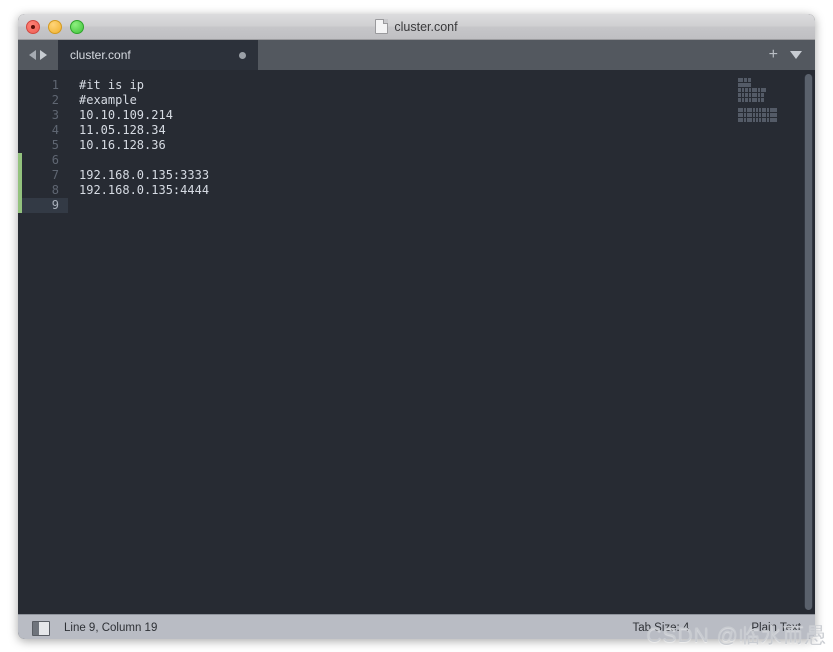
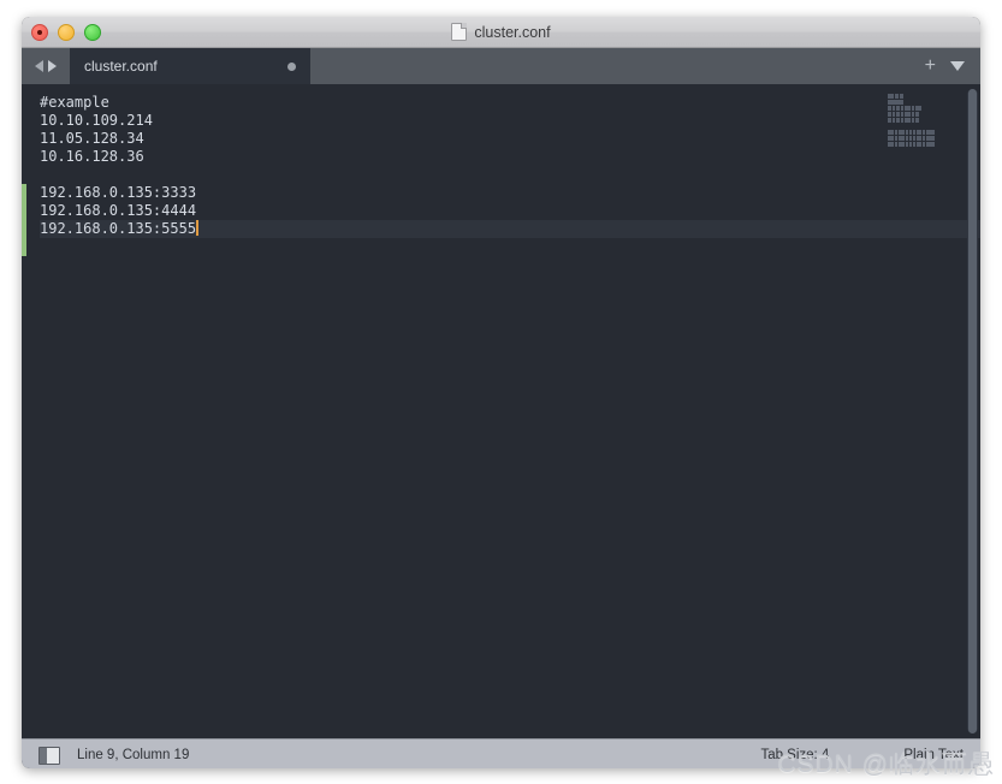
  cluster.conf
  cluster.conf
  +
- 1
- 2
- 3
- 4
- 5
- 6
- 7
- 8
- 9
- #it is ip
  #example
  10.10.109.214
  11.05.128.34
  10.16.128.36
  192.168.0.135:3333
  192.168.0.135:4444
+ 192.168.0.135:5555
  Line 9, Column 19
  Tab Size: 4
  Plain Text
  CSDN @临水而愚
